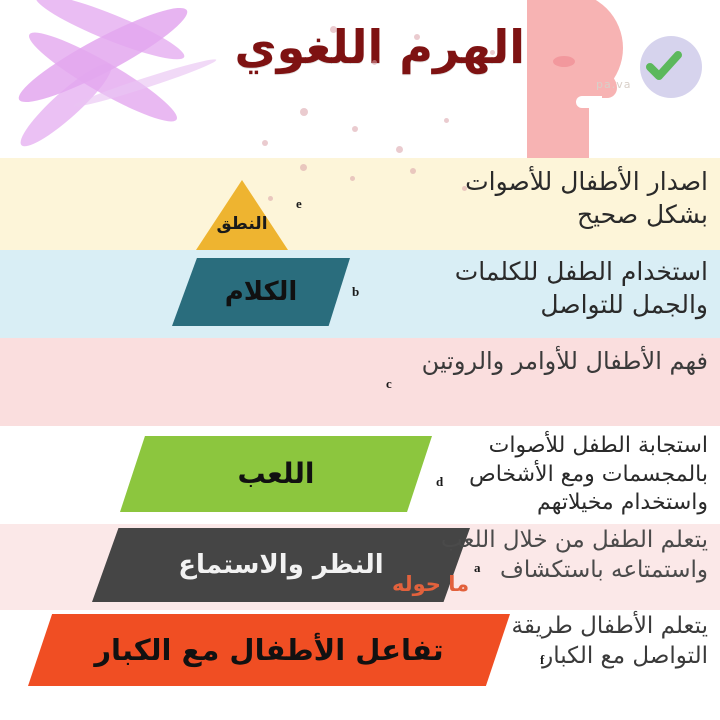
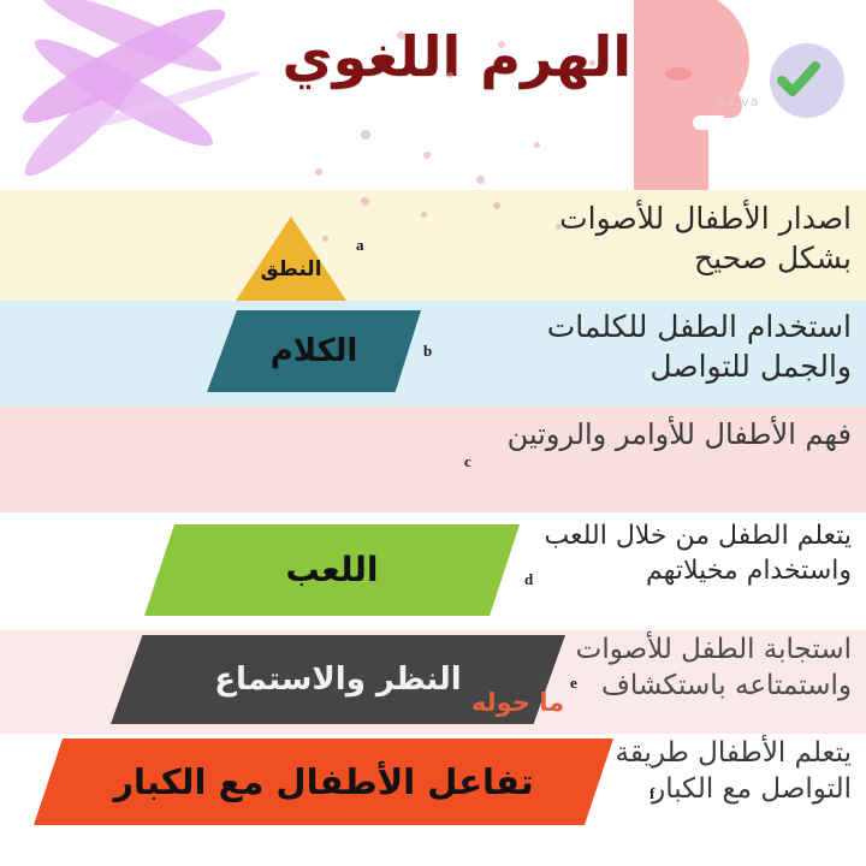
  الهرم اللغوي
  pa.va
  النطق
- e
+ a
  اصدار الأطفال للأصوات
  بشكل صحيح
  الكلام
  b
  استخدام الطفل للكلمات
  والجمل للتواصل
  c
  فهم الأطفال للأوامر والروتين
  اللعب
  d
- استجابة الطفل للأصوات
+ يتعلم الطفل من خلال اللعب
- بالمجسمات ومع الأشخاص
  واستخدام مخيلاتهم
  النظر والاستماع
- a
+ e
  ما حوله
- يتعلم الطفل من خلال اللعب
+ استجابة الطفل للأصوات
  واستمتاعه باستكشاف
  تفاعل الأطفال مع الكبار
  f
  يتعلم الأطفال طريقة
  التواصل مع الكبار
